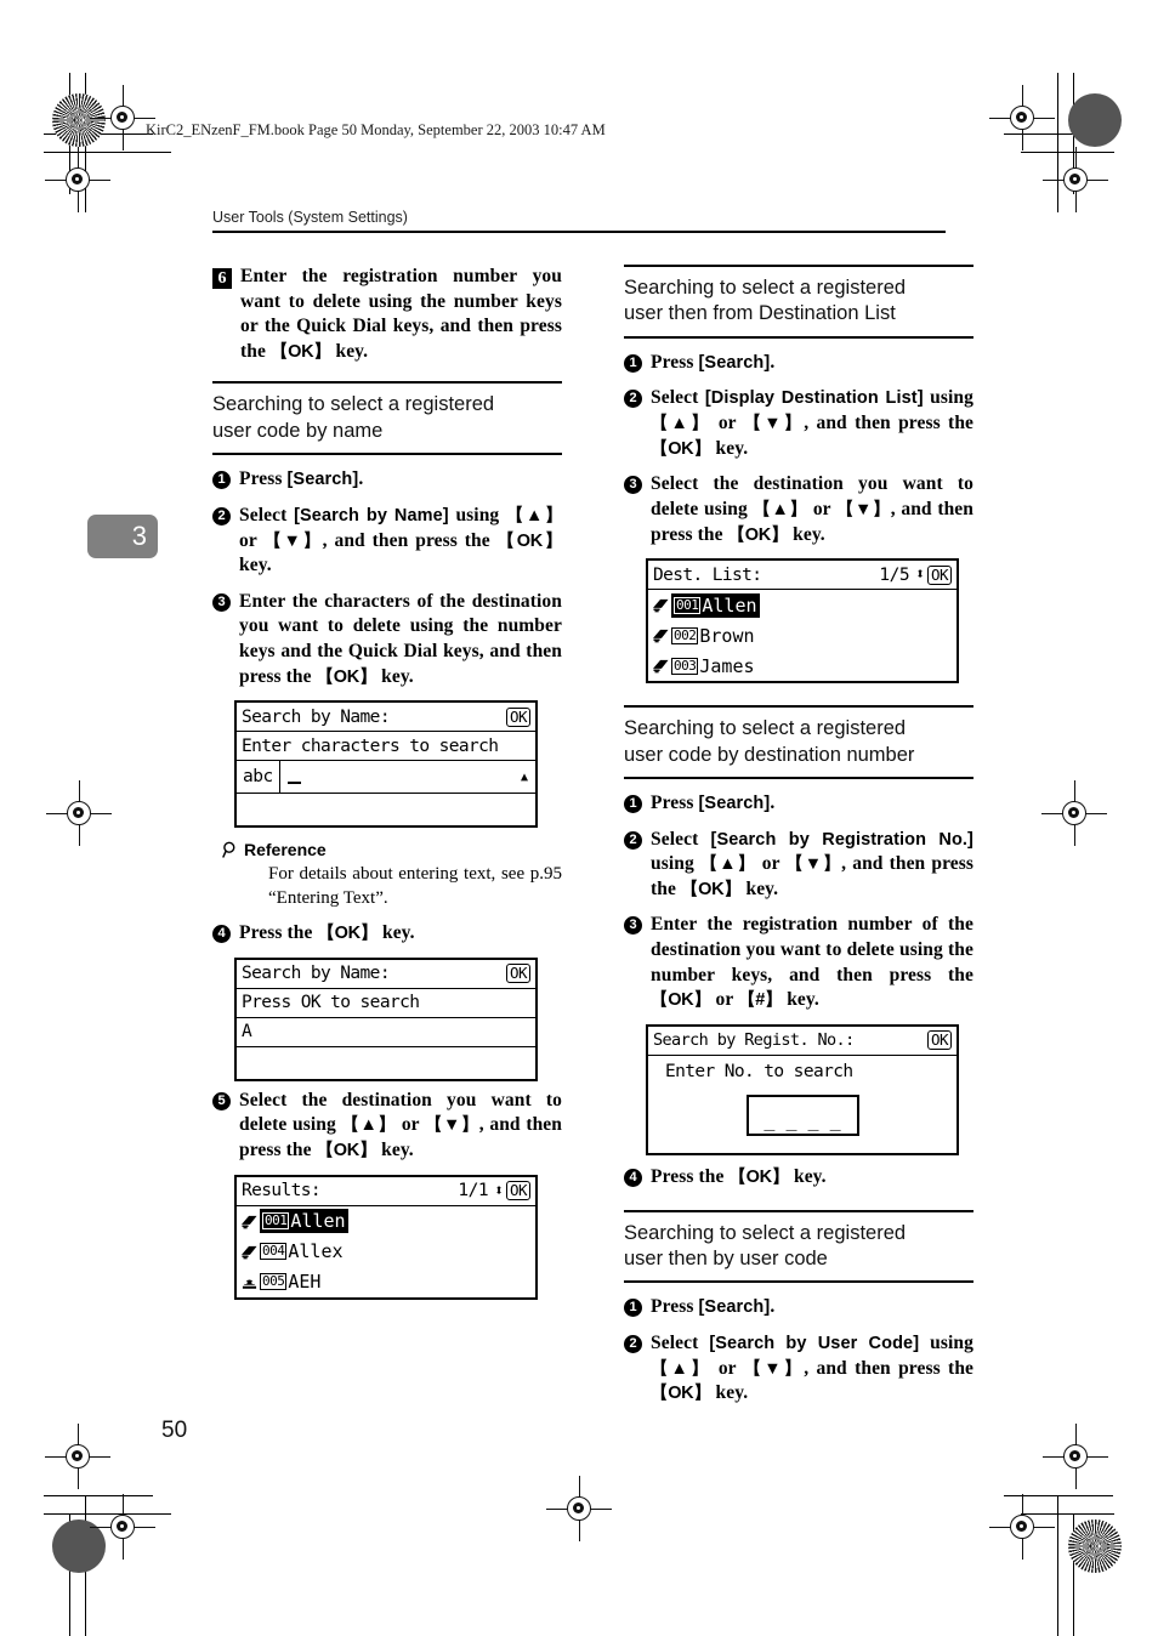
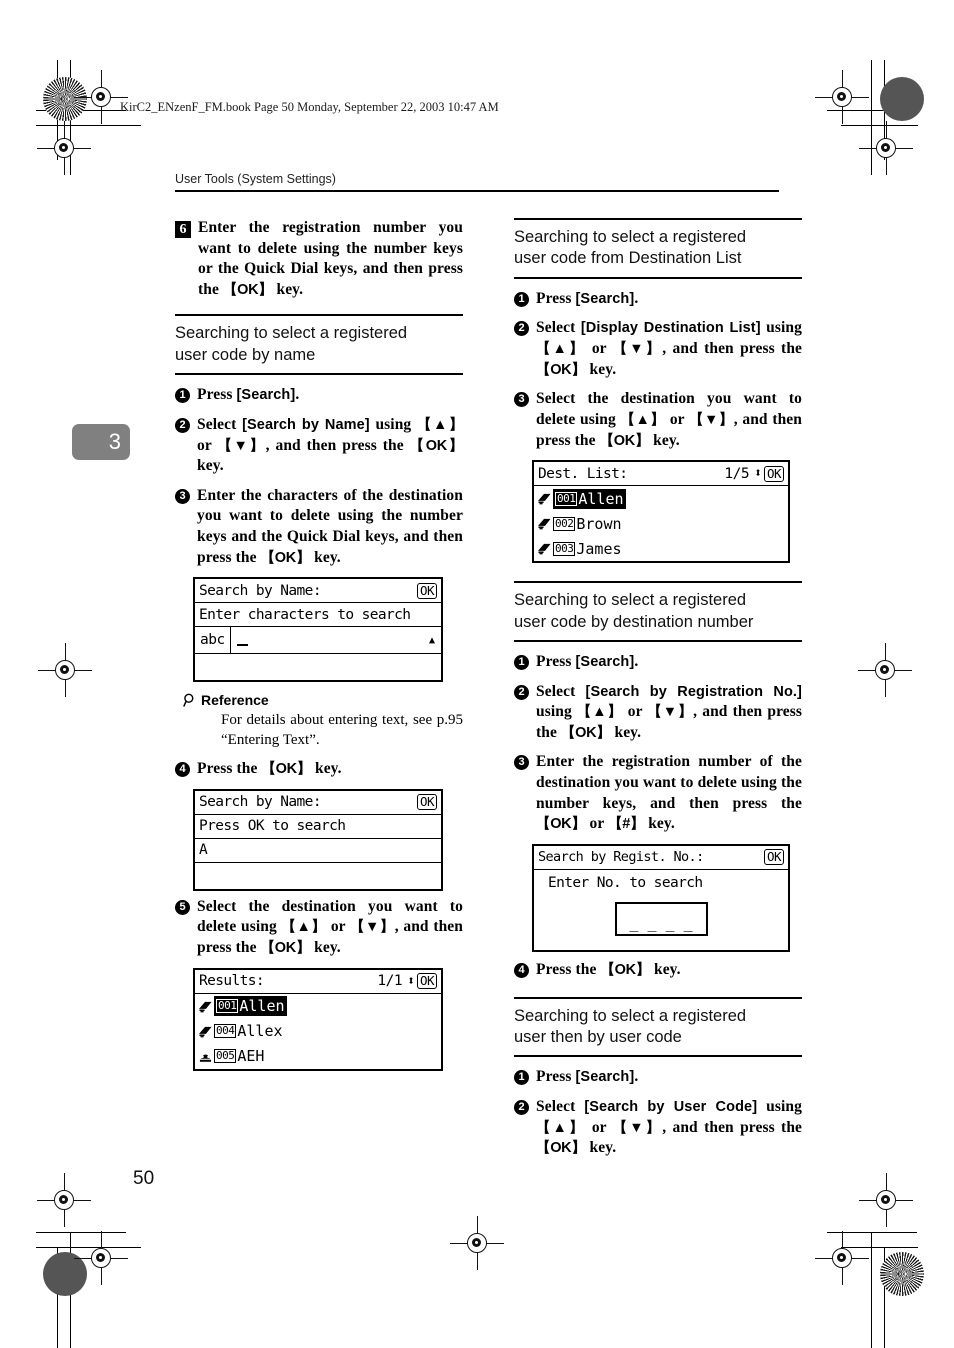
  KirC2_ENzenF_FM.book Page 50 Monday, September 22, 2003 10:47 AM
  User Tools (System Settings)
  3
  50
  6
  Enter the registration number you want to delete using the number keys or the Quick Dial keys, and then press the 【OK】 key.
  Searching to select a registered
  user code by name
  1
  Press [Search].
  2
  Select [Search by Name] using 【▲】 or 【▼】, and then press the 【OK】 key.
  3
  Enter the characters of the destination you want to delete using the number keys and the Quick Dial keys, and then press the 【OK】 key.
  Search by Name:
  OK
  Enter characters to search
  abc
  ▲
  Reference
  For details about entering text, see p.95 “Entering Text”.
  4
  Press the 【OK】 key.
  Search by Name:
  OK
  Press OK to search
  A
  5
  Select the destination you want to delete using 【▲】 or 【▼】, and then press the 【OK】 key.
  Results:
  1/1
  ⬍
  OK
  001
  Allen
  004
  Allex
  005
  AEH
  Searching to select a registered
- user then from Destination List
+ user code from Destination List
  1
  Press [Search].
  2
  Select [Display Destination List] using 【▲】 or 【▼】, and then press the 【OK】 key.
  3
  Select the destination you want to delete using 【▲】 or 【▼】, and then press the 【OK】 key.
  Dest. List:
  1/5
  ⬍
  OK
  001
  Allen
  002
  Brown
  003
  James
  Searching to select a registered
  user code by destination number
  1
  Press [Search].
  2
  Select [Search by Registration No.] using 【▲】 or 【▼】, and then press the 【OK】 key.
  3
  Enter the registration number of the destination you want to delete using the number keys, and then press the 【OK】 or 【#】 key.
  Search by Regist. No.:
  OK
  Enter No. to search
  _ _ _ _
  4
  Press the 【OK】 key.
  Searching to select a registered
  user then by user code
  1
  Press [Search].
  2
  Select [Search by User Code] using 【▲】 or 【▼】, and then press the 【OK】 key.
